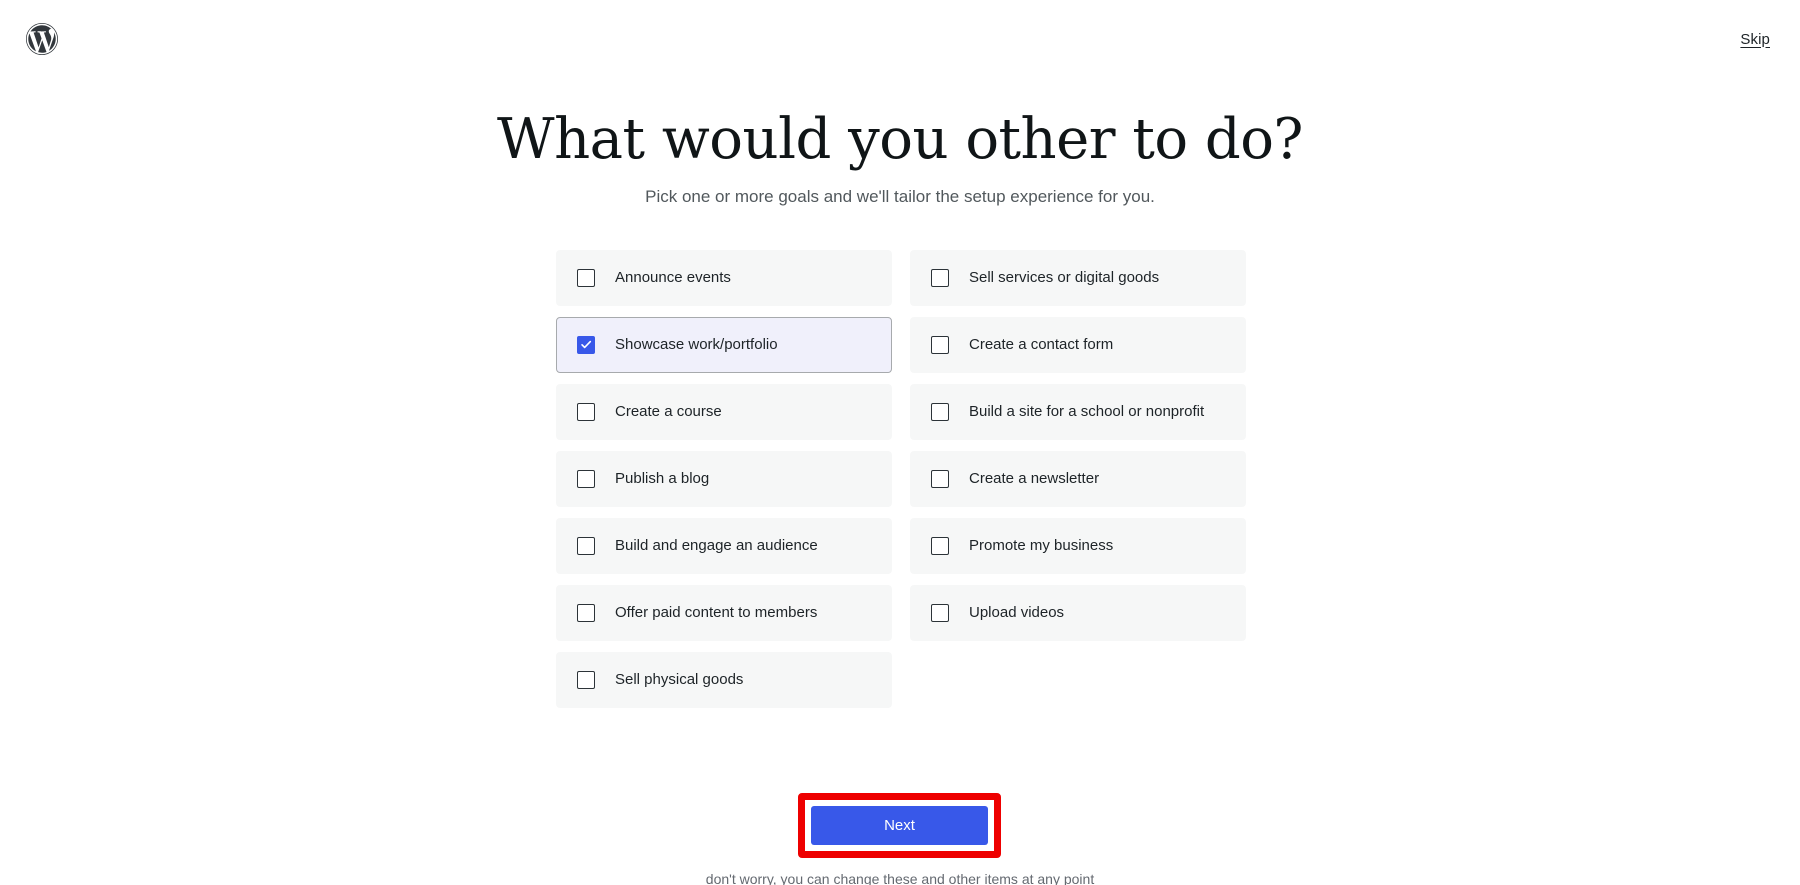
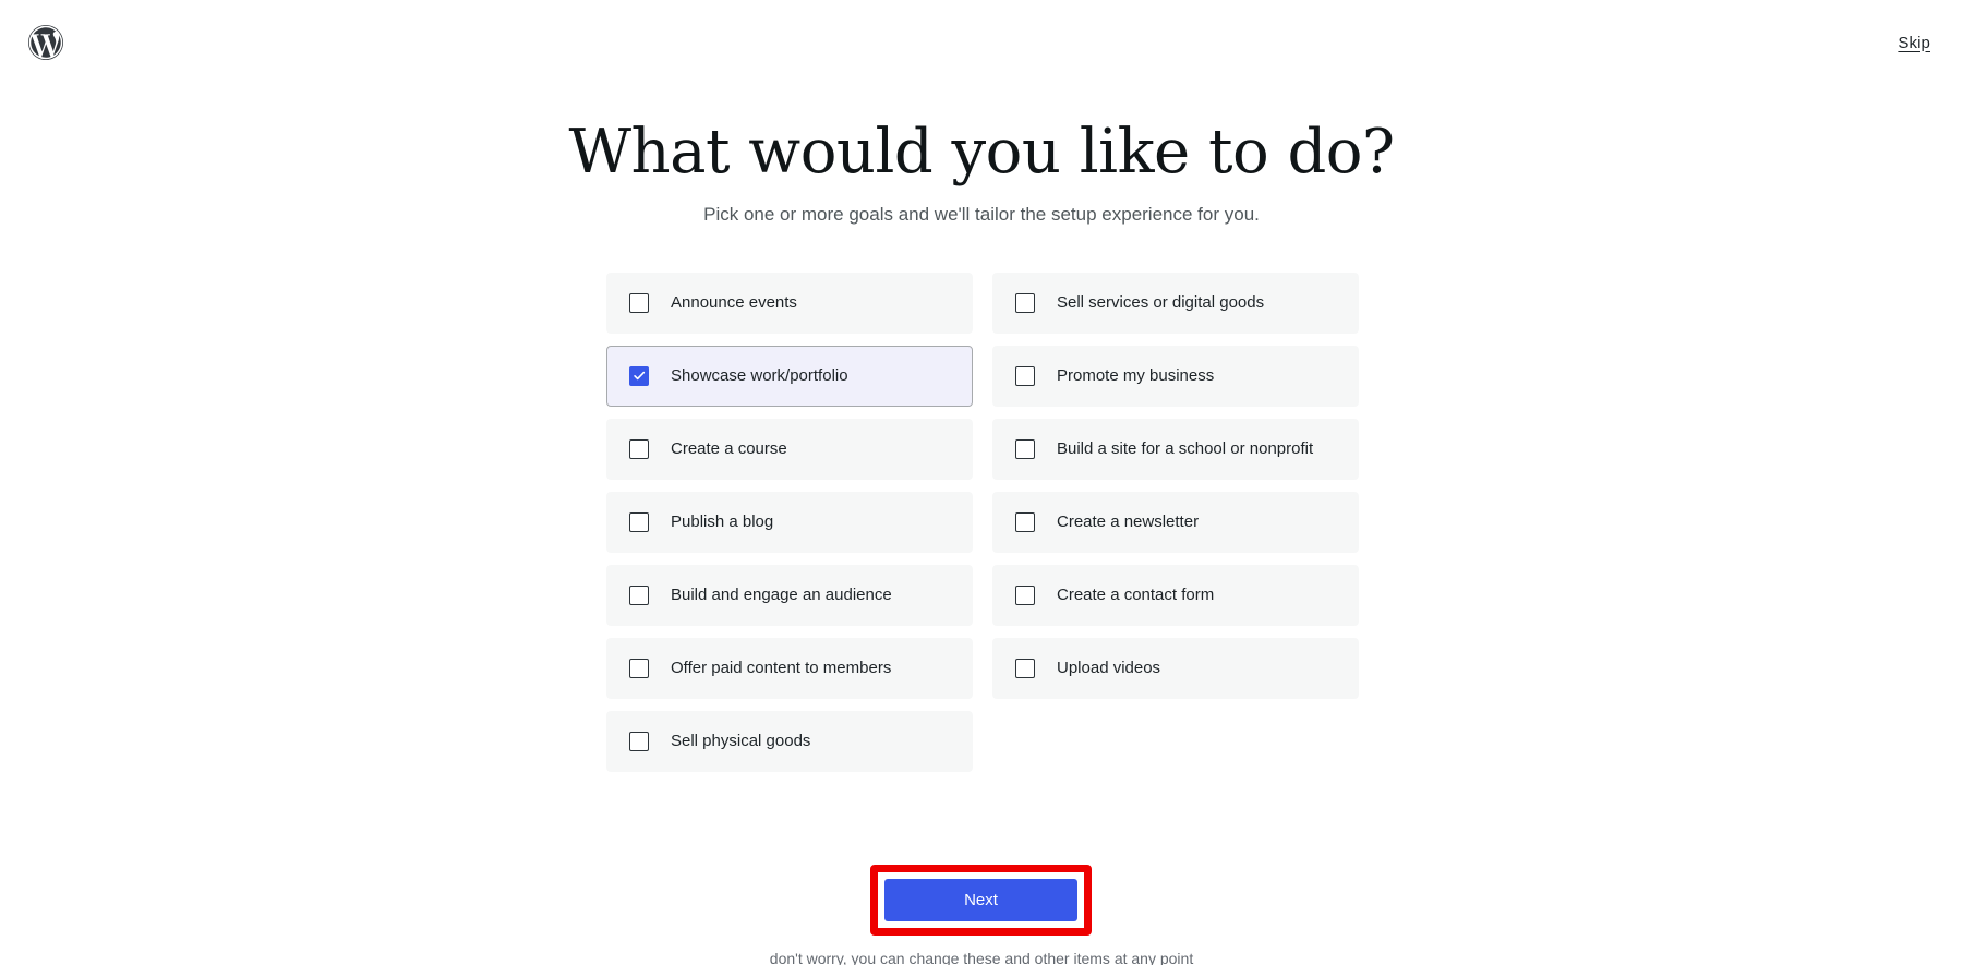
  Skip
- What would you other to do?
+ What would you like to do?
  Pick one or more goals and we'll tailor the setup experience for you.
  Announce events
  Sell services or digital goods
  Showcase work/portfolio
- Create a contact form
+ Promote my business
  Create a course
  Build a site for a school or nonprofit
  Publish a blog
  Create a newsletter
  Build and engage an audience
- Promote my business
+ Create a contact form
  Offer paid content to members
  Upload videos
  Sell physical goods
  Next
  don't worry, you can change these and other items at any point
